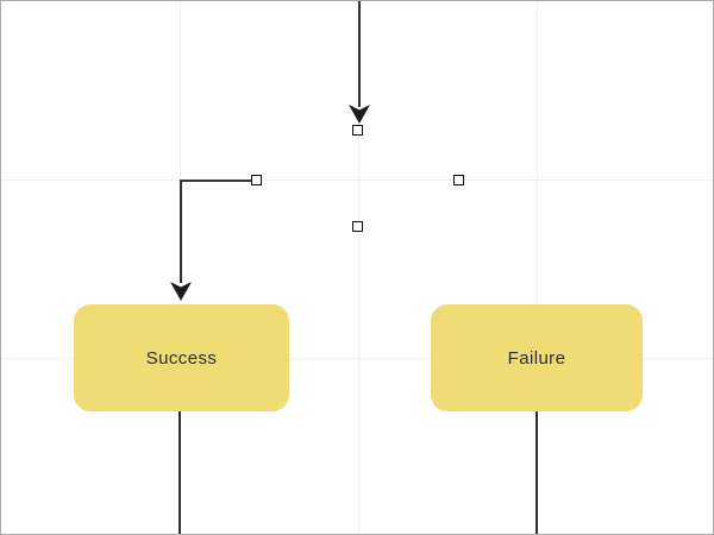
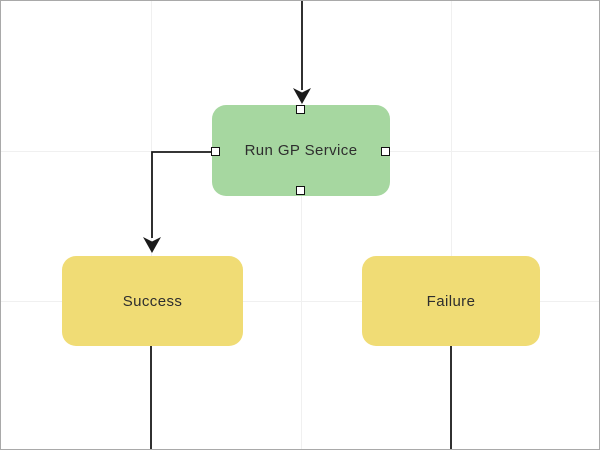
+ Run GP Service
  Success
  Failure
